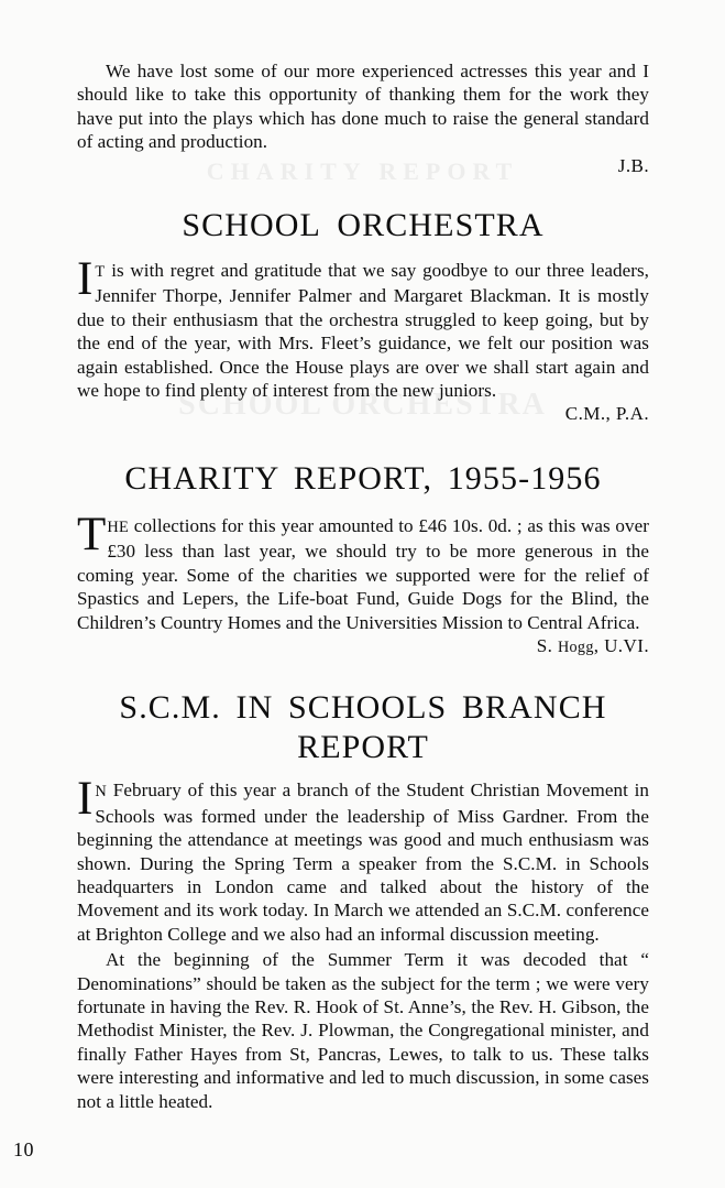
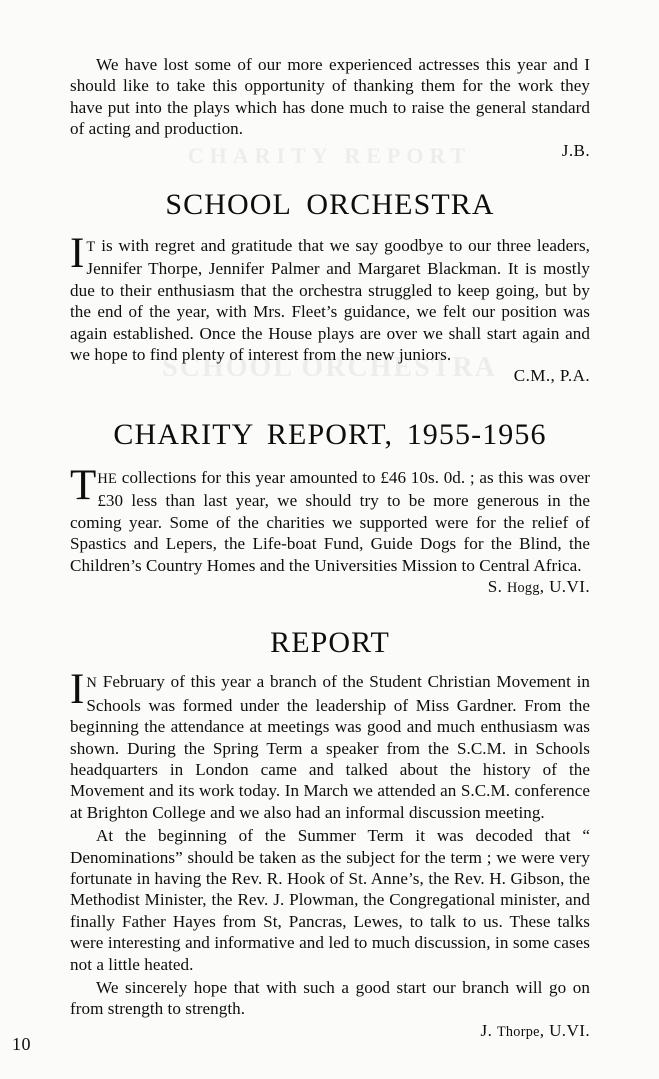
  SCHOOL ORCHESTRA
  We have lost some of our more experienced actresses this year and I should like to take this opportunity of thanking them for the work they have put into the plays which has done much to raise the general standard of acting and production.
  J.B.
  SCHOOL ORCHESTRA
  I
  T is with regret and gratitude that we say goodbye to our three leaders, Jennifer Thorpe, Jennifer Palmer and Margaret Blackman. It is mostly due to their enthusiasm that the orchestra struggled to keep going, but by the end of the year, with Mrs. Fleet’s guidance, we felt our position was again established. Once the House plays are over we shall start again and we hope to find plenty of interest from the new juniors.
  C.M., P.A.
  CHARITY REPORT, 1955-1956
  T
  HE collections for this year amounted to £46 10s. 0d. ; as this was over £30 less than last year, we should try to be more generous in the coming year. Some of the charities we supported were for the relief of Spastics and Lepers, the Life-boat Fund, Guide Dogs for the Blind, the Children’s Country Homes and the Universities Mission to Central Africa.
  S. Hogg, U.VI.
- S.C.M. IN SCHOOLS BRANCH
  REPORT
  I
  N February of this year a branch of the Student Christian Movement in Schools was formed under the leadership of Miss Gardner. From the beginning the attendance at meetings was good and much enthusiasm was shown. During the Spring Term a speaker from the S.C.M. in Schools headquarters in London came and talked about the history of the Movement and its work today. In March we attended an S.C.M. conference at Brighton College and we also had an informal discussion meeting.
  At the beginning of the Summer Term it was decoded that “ Denominations” should be taken as the subject for the term ; we were very fortunate in having the Rev. R. Hook of St. Anne’s, the Rev. H. Gibson, the Methodist Minister, the Rev. J. Plowman, the Congregational minister, and finally Father Hayes from St, Pancras, Lewes, to talk to us. These talks were interesting and informative and led to much discussion, in some cases not a little heated.
+ We sincerely hope that with such a good start our branch will go on from strength to strength.
+ J. Thorpe, U.VI.
  10
